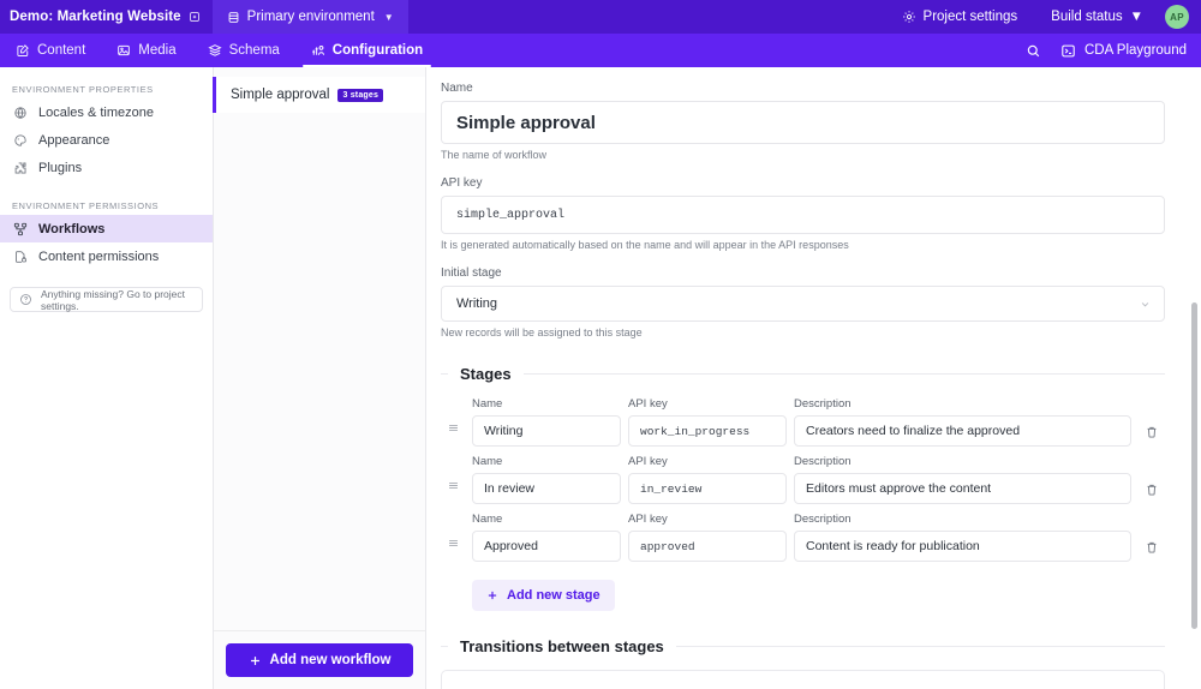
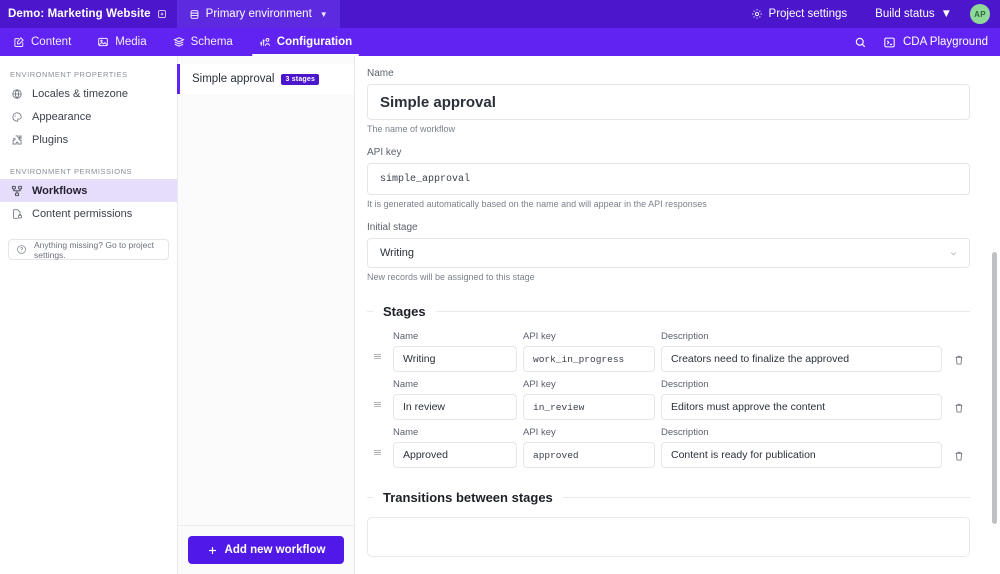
  Demo: Marketing Website
  Primary environment
  ▼
  Project settings
  Build status
  ▼
  AP
  Content
  Media
  Schema
  Configuration
  CDA Playground
  ENVIRONMENT PROPERTIES
  Locales & timezone
  Appearance
  Plugins
  ENVIRONMENT PERMISSIONS
  Workflows
  Content permissions
  Anything missing? Go to project settings.
  Simple approval
  Add new workflow
  Name
  Simple approval
  The name of workflow
  API key
  simple_approval
  It is generated automatically based on the name and will appear in the API responses
  Initial stage
  Writing
  New records will be assigned to this stage
  Stages
  Name
  Writing
  API key
  work_in_progress
  Description
  Creators need to finalize the approved
  Name
  In review
  API key
  in_review
  Description
  Editors must approve the content
  Name
  Approved
  API key
  approved
  Description
  Content is ready for publication
- Add new stage
  Transitions between stages
